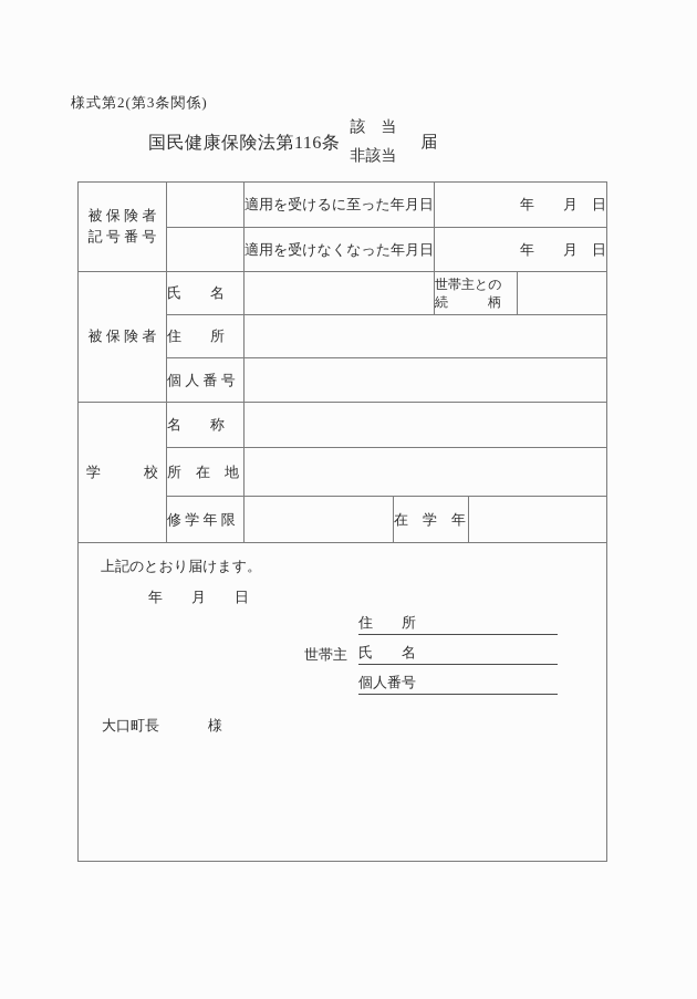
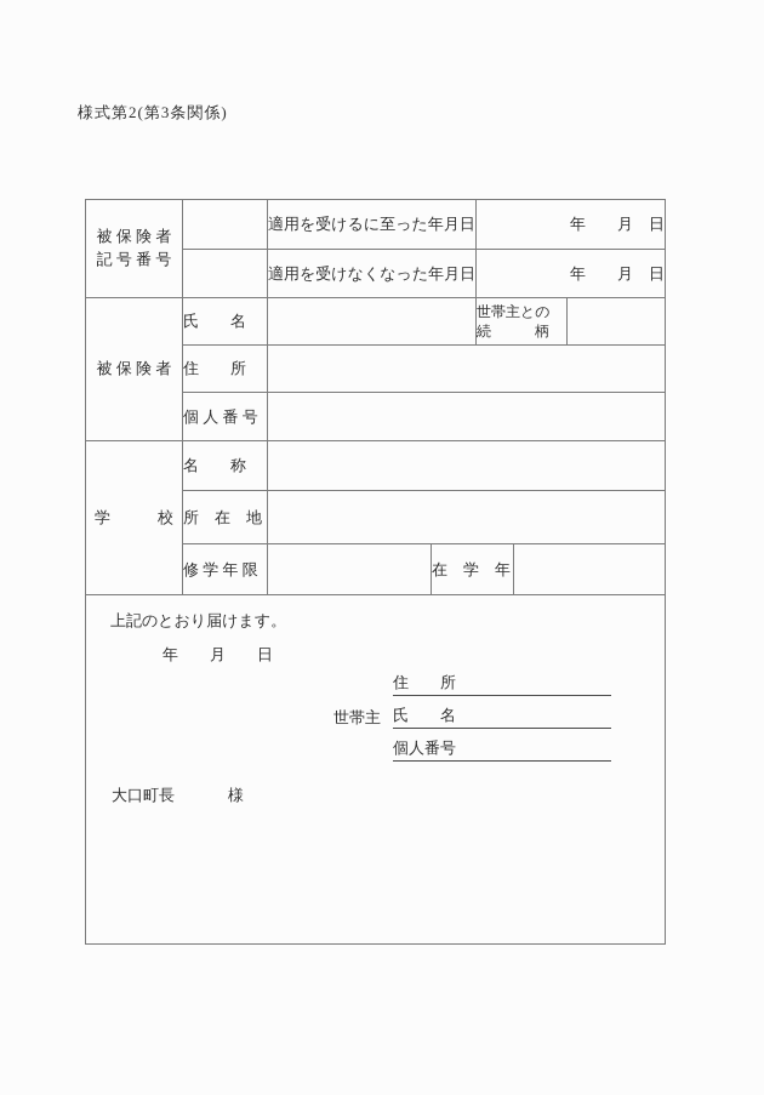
  様式第2(第3条関係)
- 国民健康保険法第116条
- 該 当
- 非該当
- 届
  被 保 険 者記 号 番 号		適用を受けるに至った年月日	年 月 日
  	適用を受けなくなった年月日	年 月 日
  被 保 険 者	氏 名		世帯主との続 柄
  住 所
  個 人 番 号
  学 校	名 称
  所 在 地
  修 学 年 限		在 学 年
  上記のとおり届けます。 年 月 日 住 所 世帯主 氏 名 個人番号 大口町長 様
